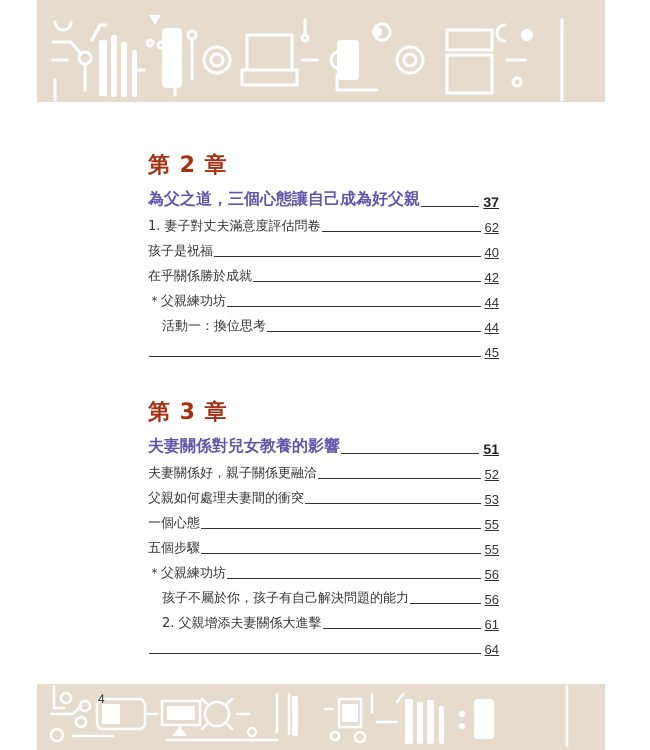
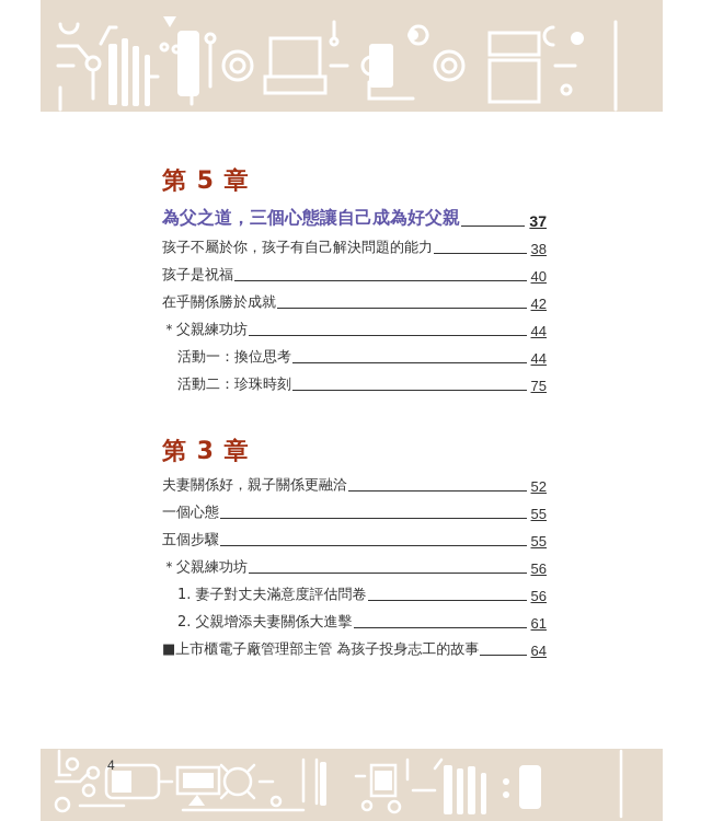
- 第 2 章
+ 第 5 章
  為父之道，三個心態讓自己成為好父親
  37
- 1. 妻子對丈夫滿意度評估問卷
+ 孩子不屬於你，孩子有自己解決問題的能力
- 62
+ 38
  孩子是祝福
  40
  在乎關係勝於成就
  42
  ＊父親練功坊
  44
  活動一：換位思考
  44
+ 活動二：珍珠時刻
- 45
+ 75
  第 3 章
- 夫妻關係對兒女教養的影響
- 51
  夫妻關係好，親子關係更融洽
  52
- 父親如何處理夫妻間的衝突
- 53
  一個心態
  55
  五個步驟
  55
  ＊父親練功坊
  56
- 孩子不屬於你，孩子有自己解決問題的能力
+ 1. 妻子對丈夫滿意度評估問卷
  56
  2. 父親增添夫妻關係大進擊
  61
+ ■上市櫃電子廠管理部主管 為孩子投身志工的故事
  64
  4
